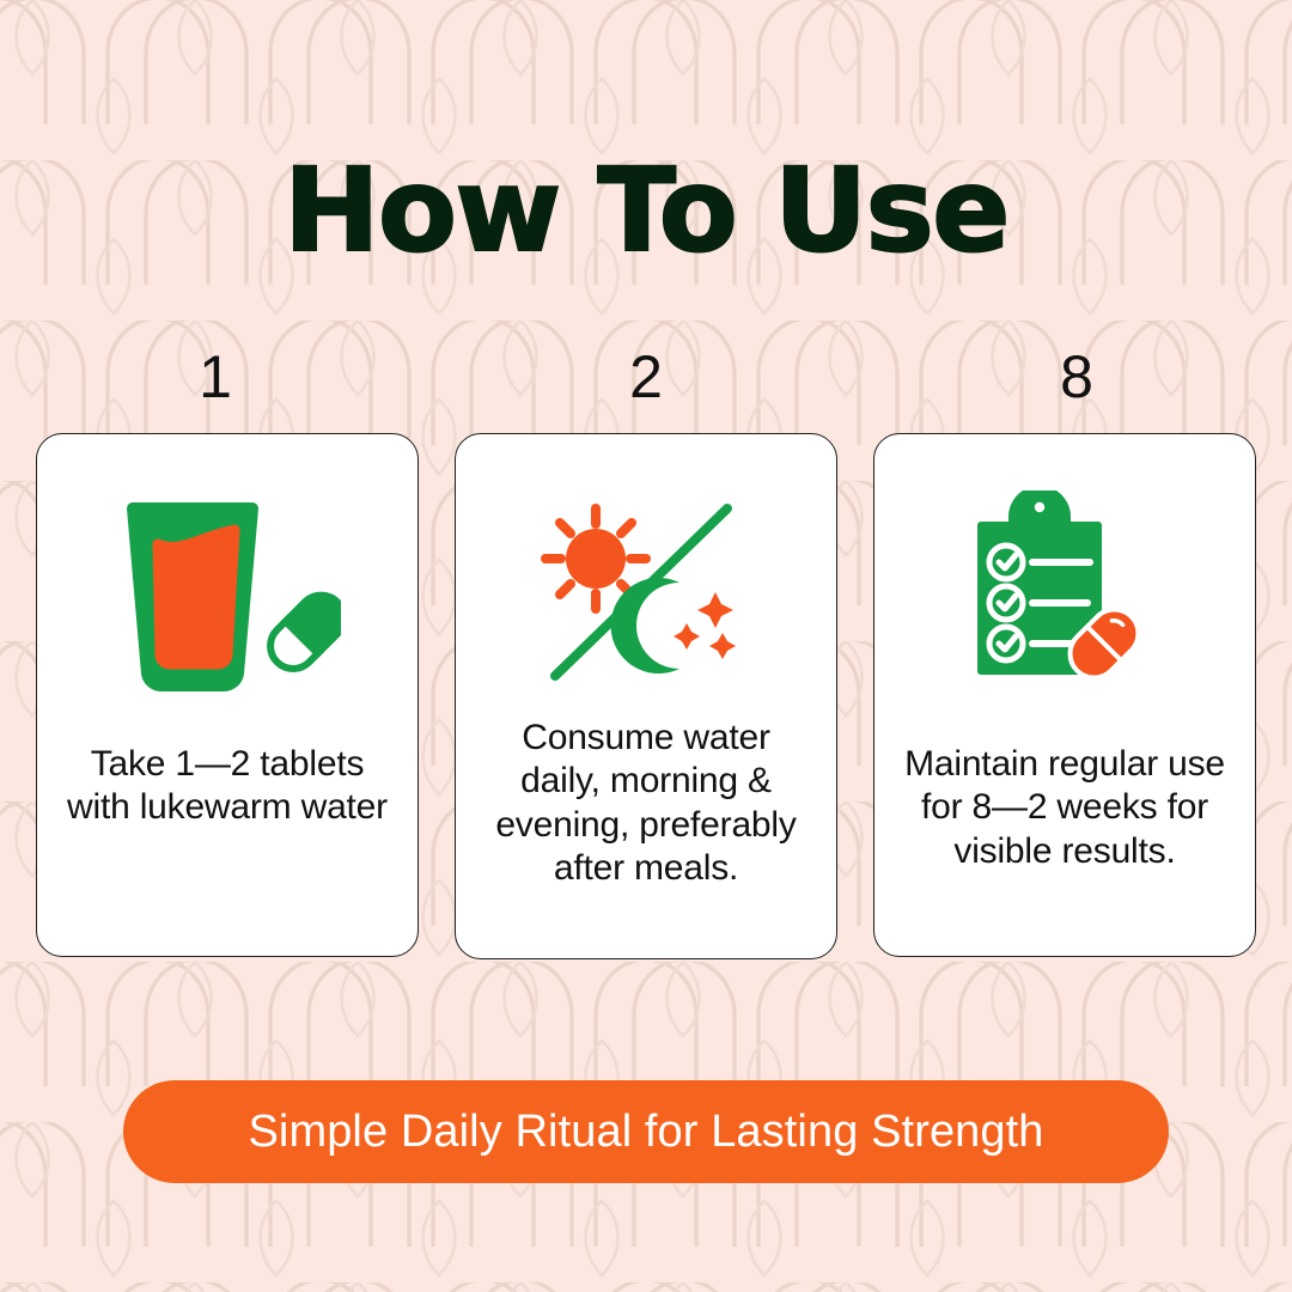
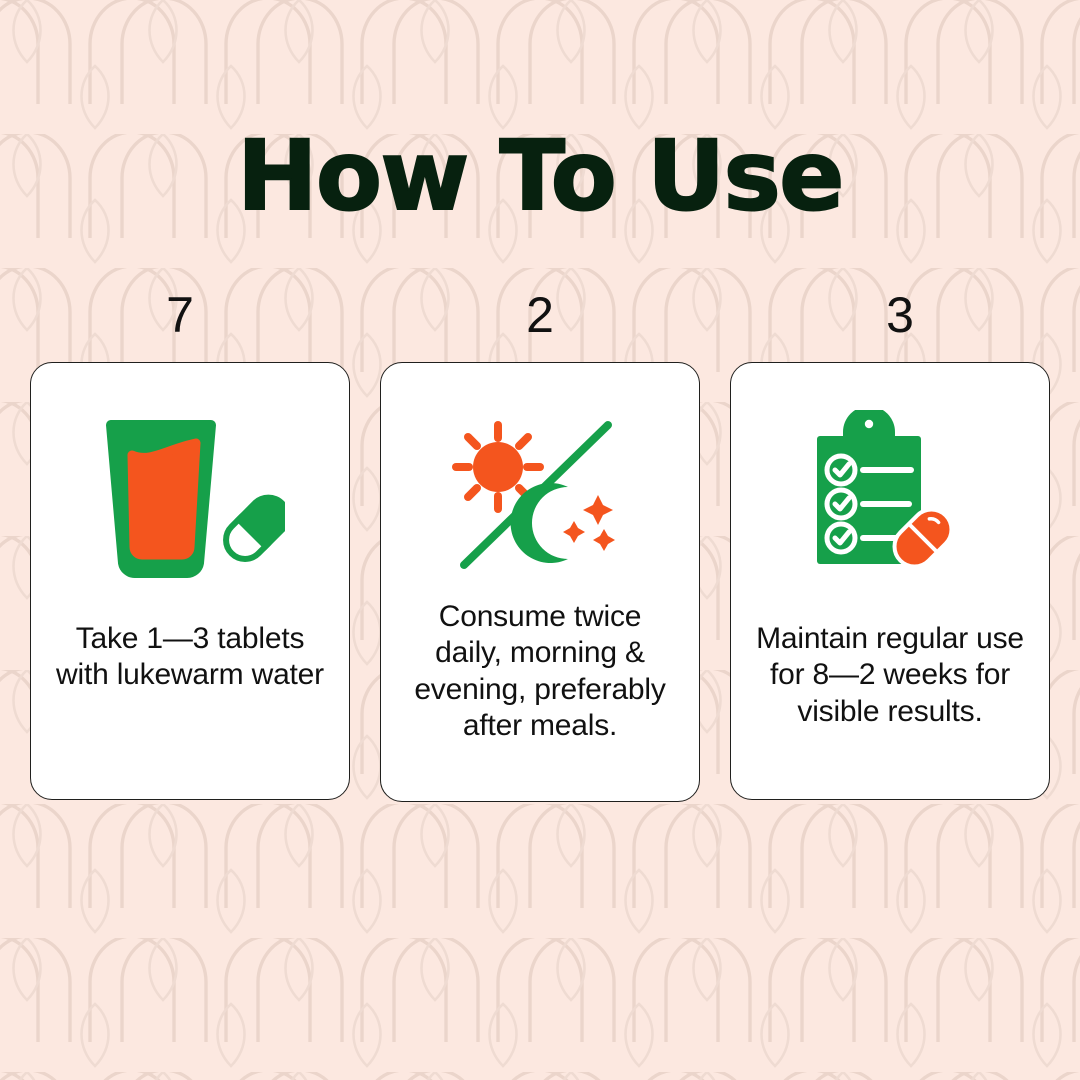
  How To Use
- 1
+ 7
  2
- 8
+ 3
- Take 1—2 tablets with lukewarm water
+ Take 1—3 tablets with lukewarm water
- Consume water daily, morning & evening, preferably after meals.
+ Consume twice daily, morning & evening, preferably after meals.
  Maintain regular use for 8—2 weeks for visible results.
- Simple Daily Ritual for Lasting Strength
